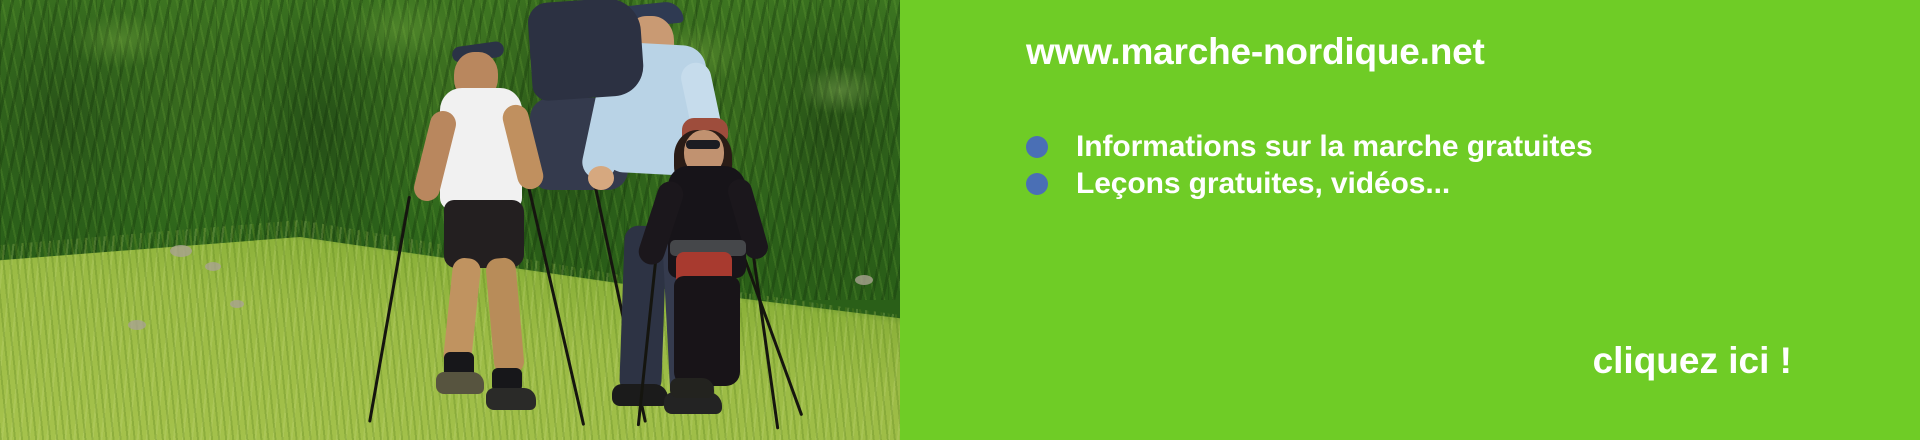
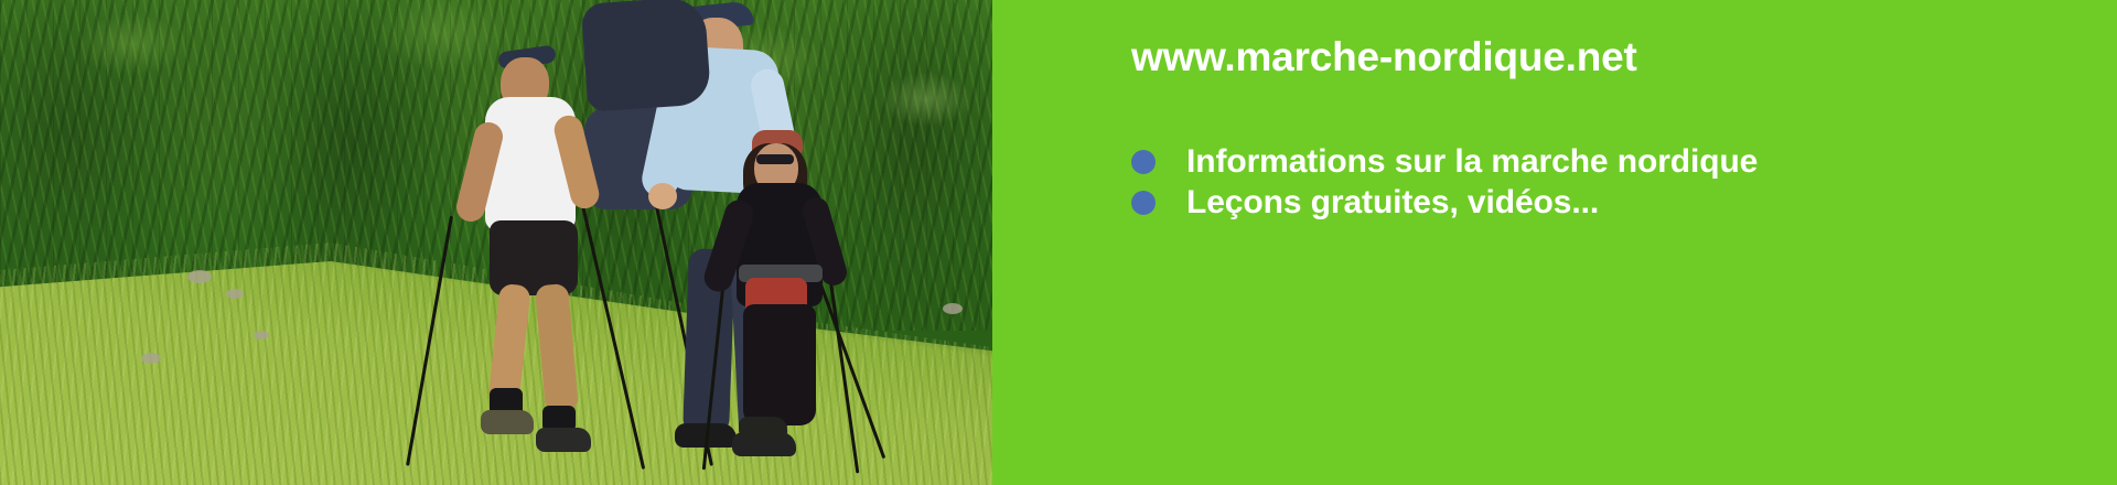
  www.marche-nordique.net
- Informations sur la marche gratuites
+ Informations sur la marche nordique
  Leçons gratuites, vidéos...
- cliquez ici !
